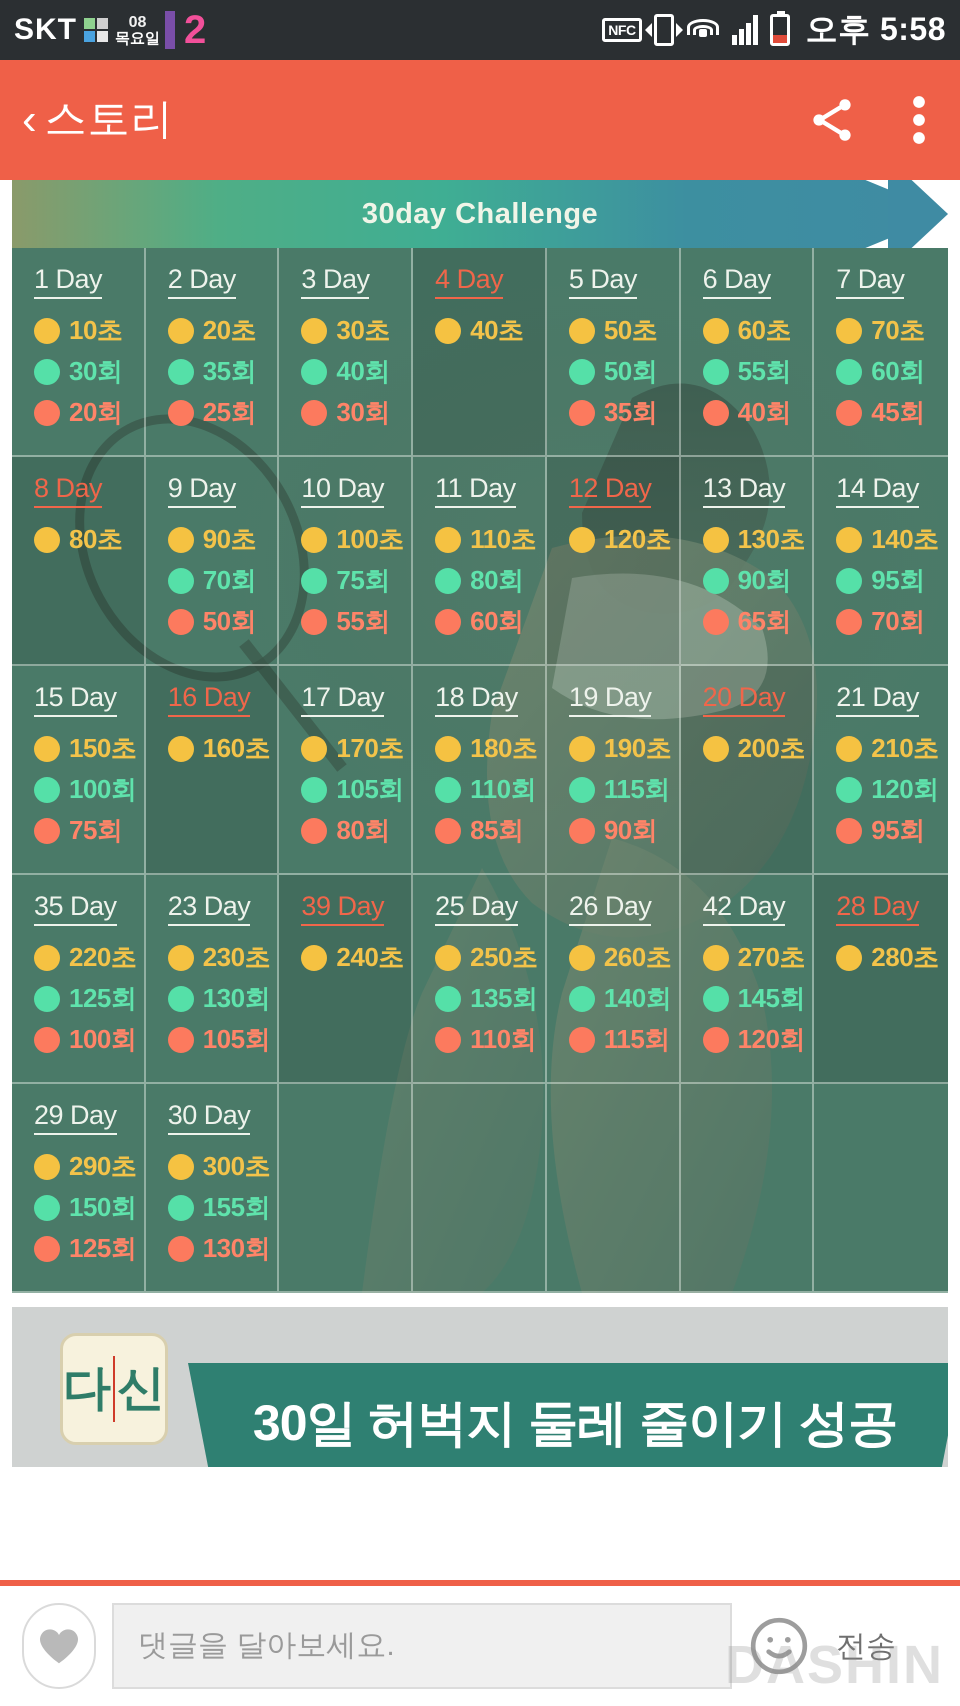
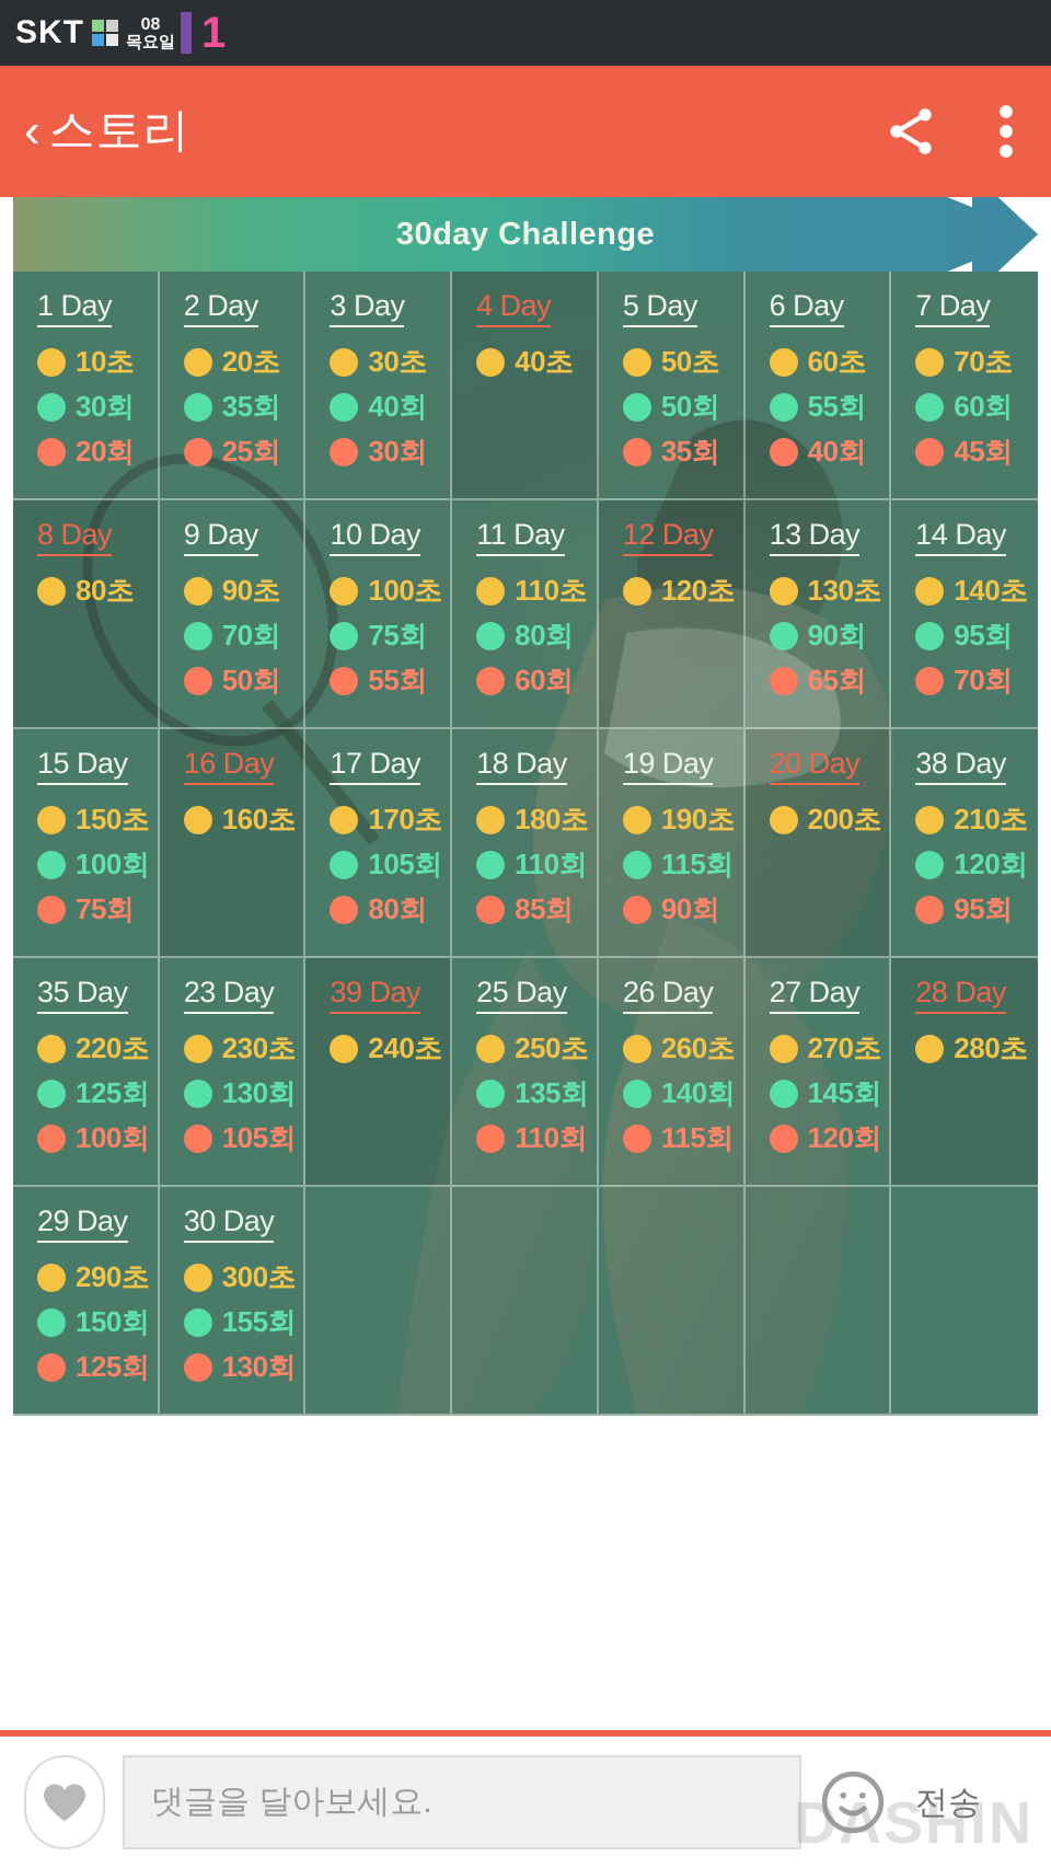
  SKT
  08
  목요일
- 2
+ 1
- NFC
- 오후 5:58
  ‹
  스토리
  30day Challenge
  1 Day
  10초
  30회
  20회
  2 Day
  20초
  35회
  25회
  3 Day
  30초
  40회
  30회
  4 Day
  40초
  5 Day
  50초
  50회
  35회
  6 Day
  60초
  55회
  40회
  7 Day
  70초
  60회
  45회
  8 Day
  80초
  9 Day
  90초
  70회
  50회
  10 Day
  100초
  75회
  55회
  11 Day
  110초
  80회
  60회
  12 Day
  120초
  13 Day
  130초
  90회
  65회
  14 Day
  140초
  95회
  70회
  15 Day
  150초
  100회
  75회
  16 Day
  160초
  17 Day
  170초
  105회
  80회
  18 Day
  180초
  110회
  85회
  19 Day
  190초
  115회
  90회
  20 Day
  200초
- 21 Day
+ 38 Day
  210초
  120회
  95회
  35 Day
  220초
  125회
  100회
  23 Day
  230초
  130회
  105회
  39 Day
  240초
  25 Day
  250초
  135회
  110회
  26 Day
  260초
  140회
  115회
- 42 Day
+ 27 Day
  270초
  145회
  120회
  28 Day
  280초
  29 Day
  290초
  150회
  125회
  30 Day
  300초
  155회
  130회
- 다
- 신
- 30일 허벅지 둘레 줄이기 성공
  댓글을 달아보세요.
  전송
  DASHIN
